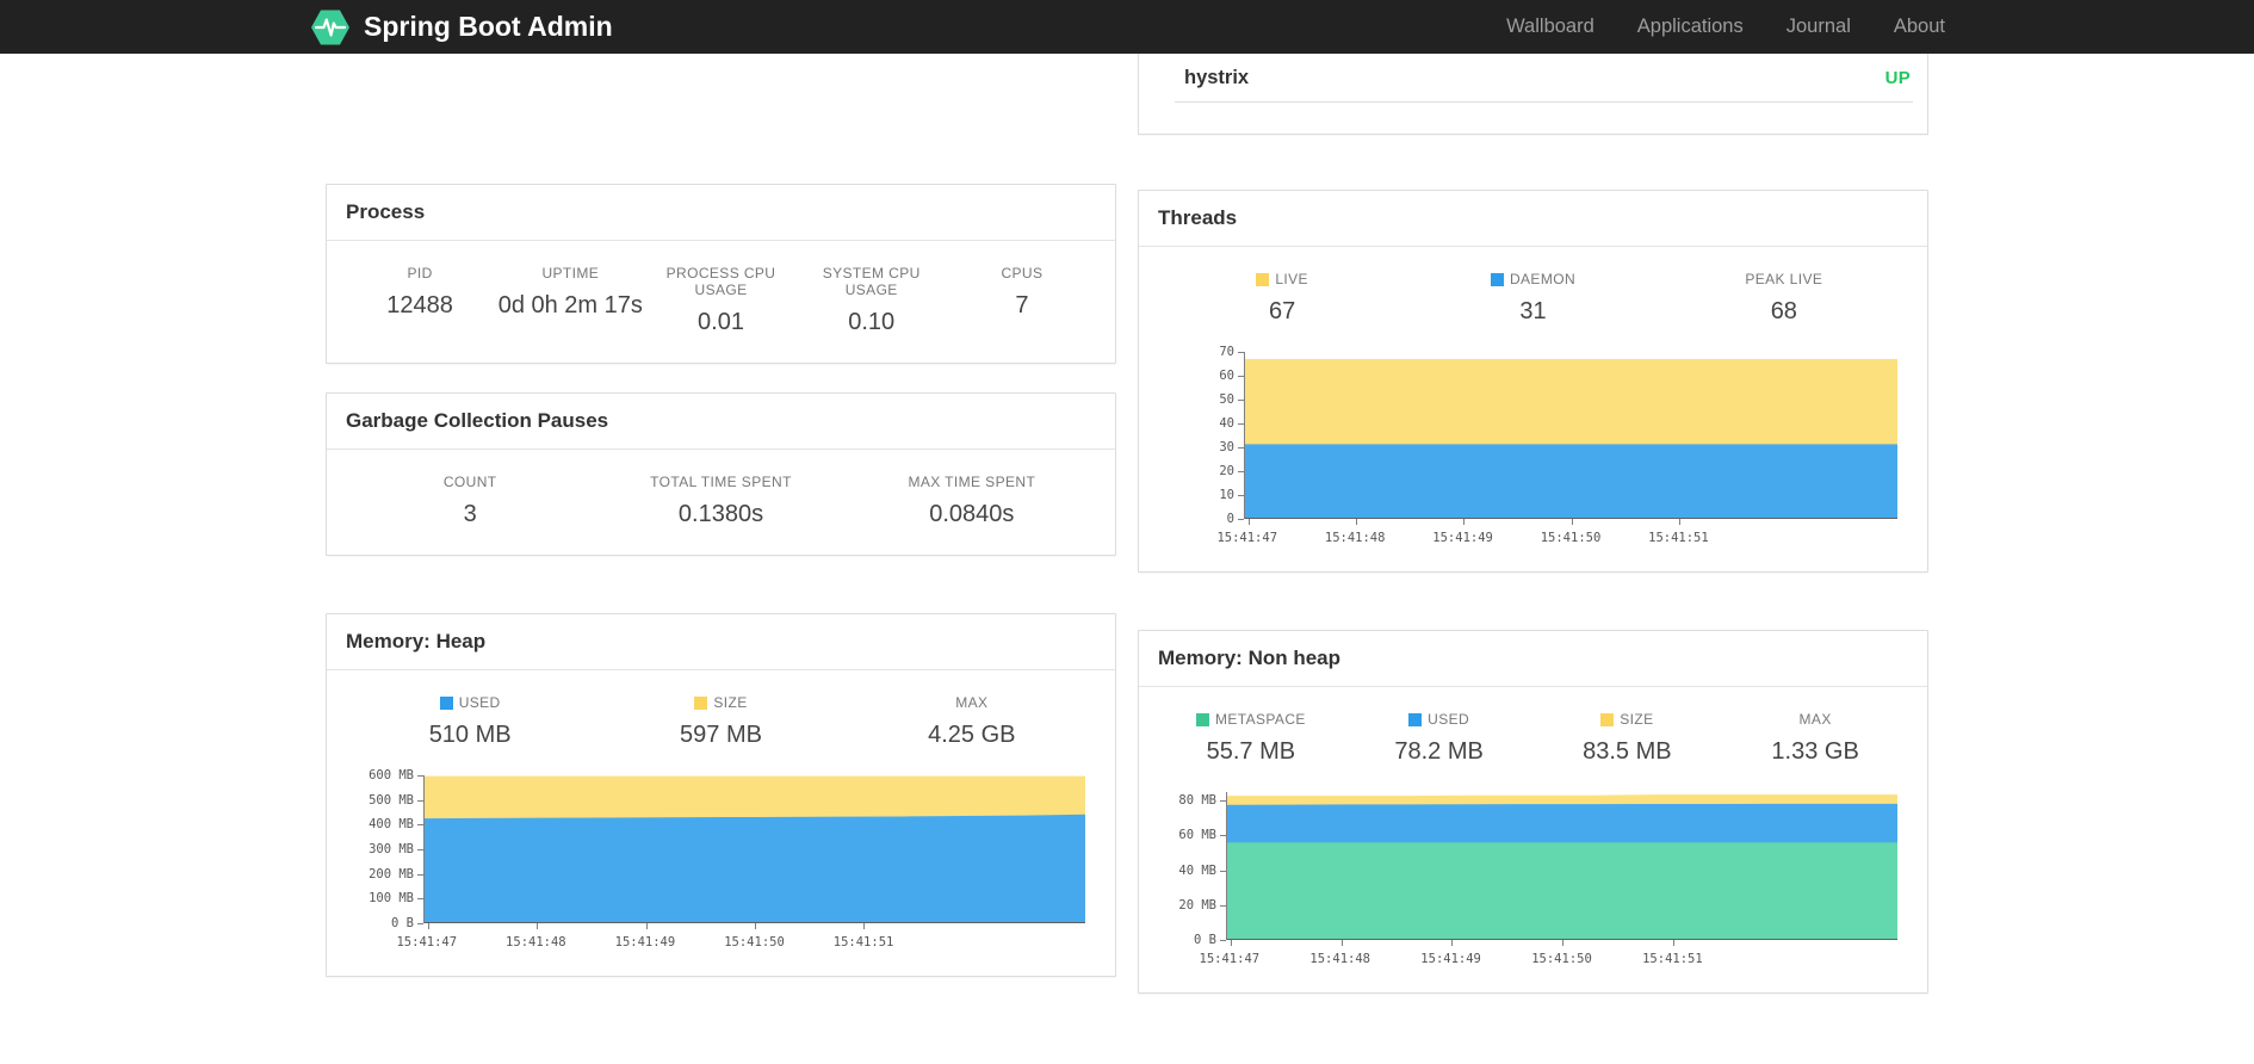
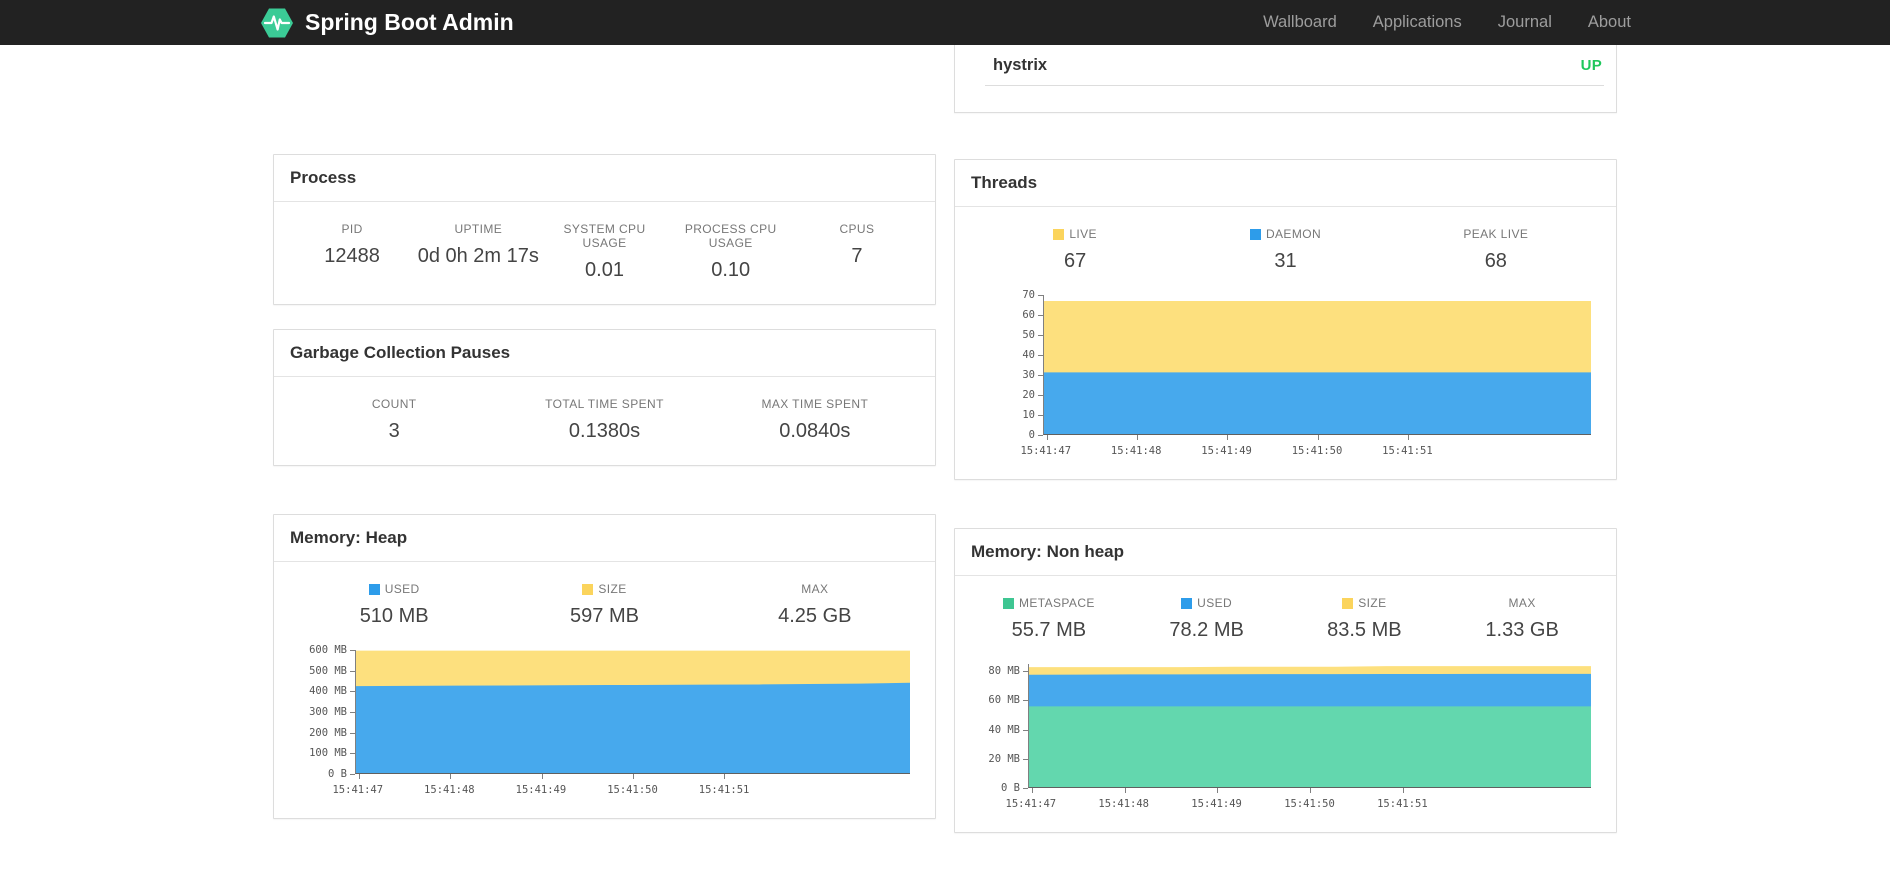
  Spring Boot Admin
  Wallboard
  Applications
  Journal
  About
  Process
  PID
  12488
  UPTIME
  0d 0h 2m 17s
- PROCESS CPU USAGE
+ SYSTEM CPU USAGE
  0.01
- SYSTEM CPU USAGE
+ PROCESS CPU USAGE
  0.10
  CPUS
  7
  Garbage Collection Pauses
  COUNT
  3
  TOTAL TIME SPENT
  0.1380s
  MAX TIME SPENT
  0.0840s
  Memory: Heap
  USED
  510 MB
  SIZE
  597 MB
  MAX
  4.25 GB
  0 B
  100 MB
  200 MB
  300 MB
  400 MB
  500 MB
  600 MB
  15:41:47
  15:41:48
  15:41:49
  15:41:50
  15:41:51
  hystrix
  UP
  Threads
  LIVE
  67
  DAEMON
  31
  PEAK LIVE
  68
  0
  10
  20
  30
  40
  50
  60
  70
  15:41:47
  15:41:48
  15:41:49
  15:41:50
  15:41:51
  Memory: Non heap
  METASPACE
  55.7 MB
  USED
  78.2 MB
  SIZE
  83.5 MB
  MAX
  1.33 GB
  0 B
  20 MB
  40 MB
  60 MB
  80 MB
  15:41:47
  15:41:48
  15:41:49
  15:41:50
  15:41:51
